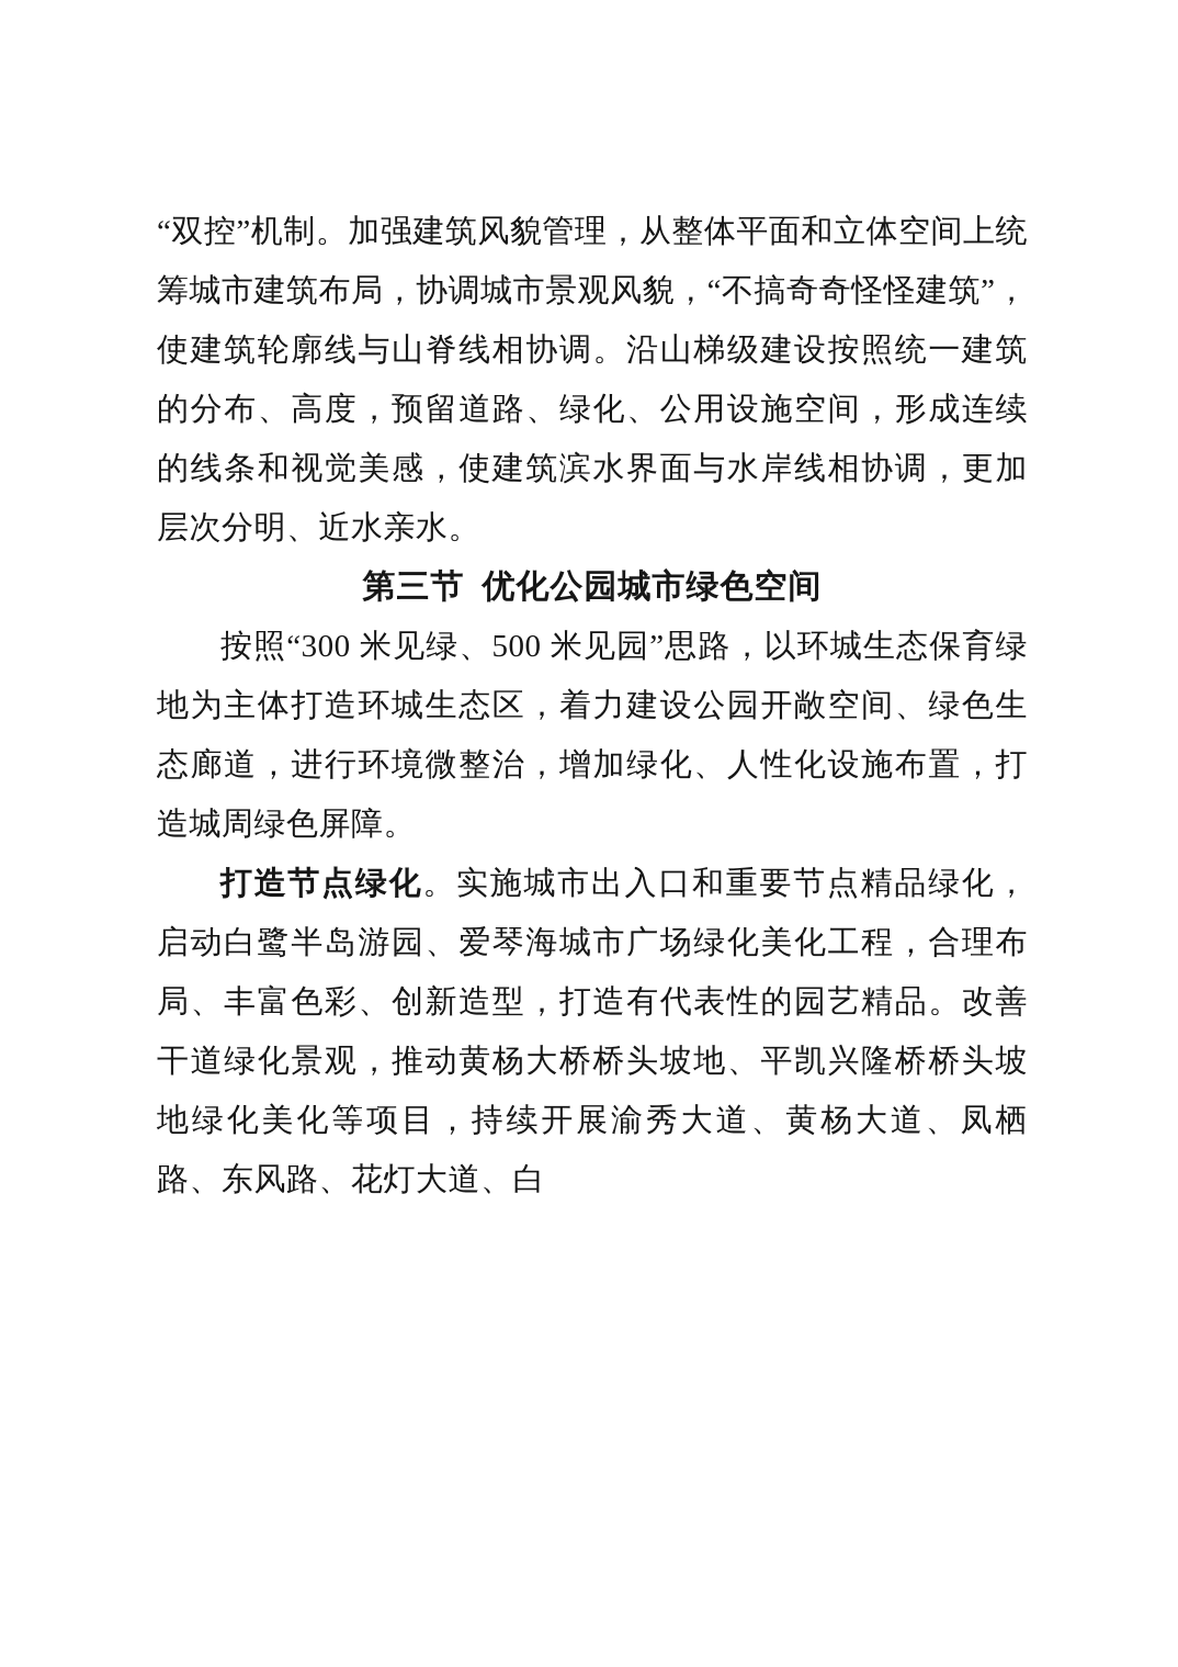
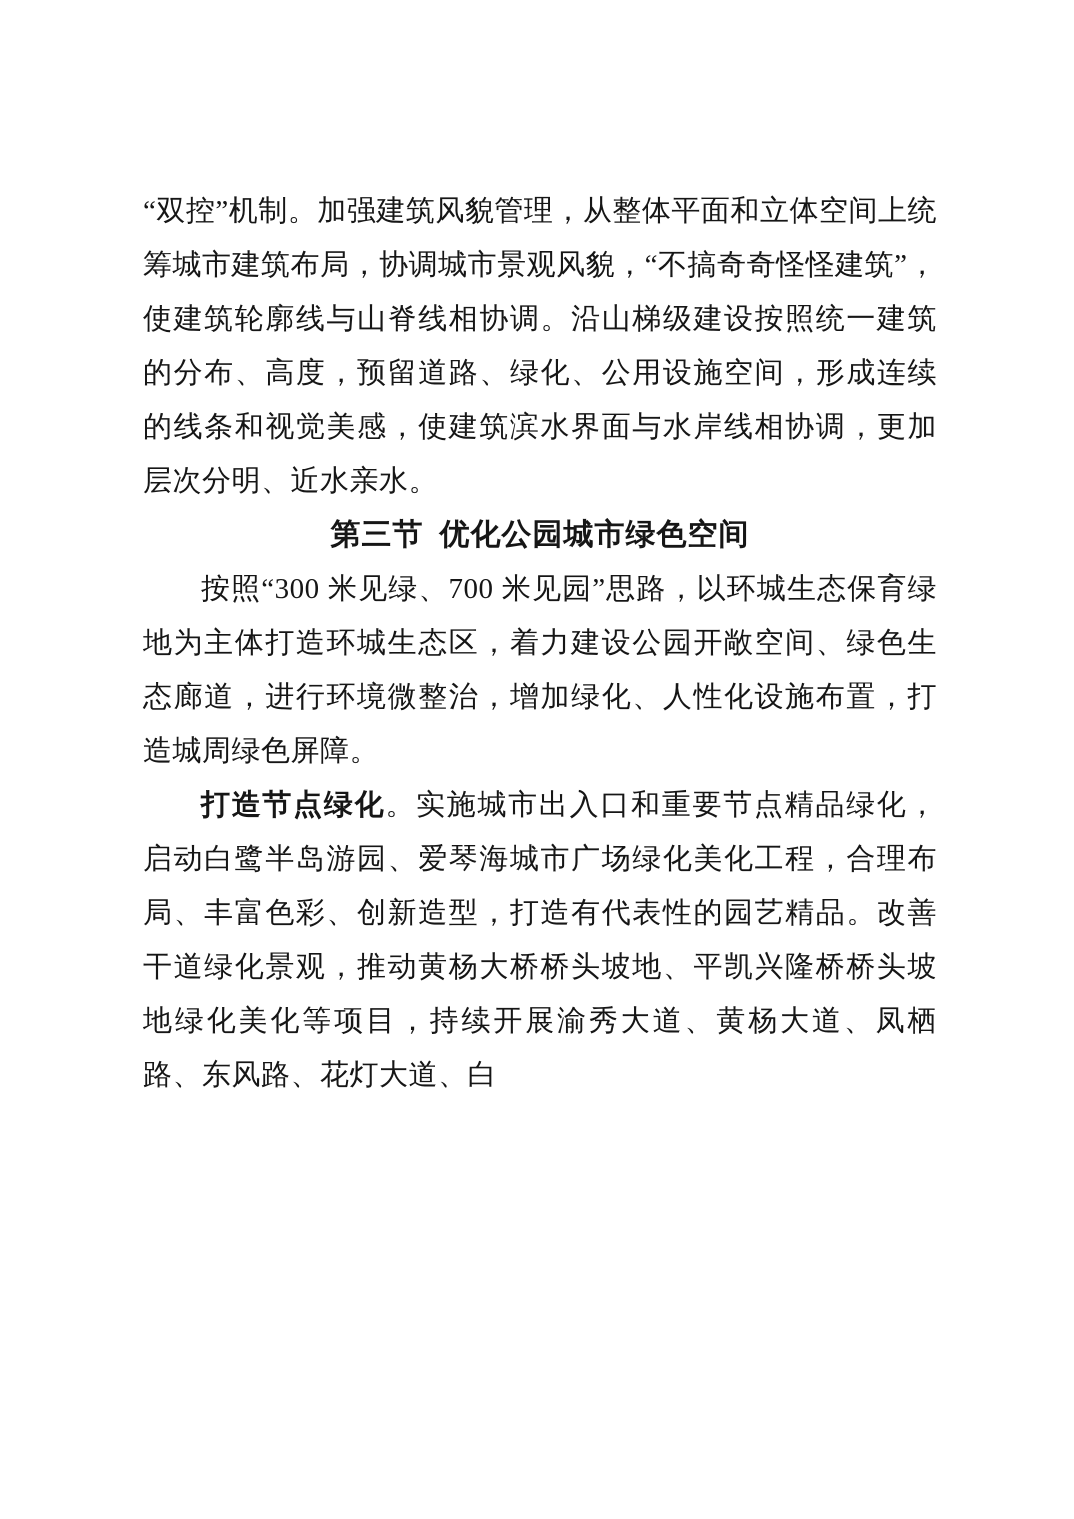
  “双控”机制。加强建筑风貌管理，从整体平面和立体空间上统筹城市建筑布局，协调城市景观风貌，“不搞奇奇怪怪建筑”，使建筑轮廓线与山脊线相协调。沿山梯级建设按照统一建筑的分布、高度，预留道路、绿化、公用设施空间，形成连续的线条和视觉美感，使建筑滨水界面与水岸线相协调，更加层次分明、近水亲水。
  第三节 优化公园城市绿色空间
- 按照“300 米见绿、500 米见园”思路，以环城生态保育绿地为主体打造环城生态区，着力建设公园开敞空间、绿色生态廊道，进行环境微整治，增加绿化、人性化设施布置，打造城周绿色屏障。
+ 按照“300 米见绿、700 米见园”思路，以环城生态保育绿地为主体打造环城生态区，着力建设公园开敞空间、绿色生态廊道，进行环境微整治，增加绿化、人性化设施布置，打造城周绿色屏障。
  打造节点绿化。实施城市出入口和重要节点精品绿化，启动白鹭半岛游园、爱琴海城市广场绿化美化工程，合理布局、丰富色彩、创新造型，打造有代表性的园艺精品。改善干道绿化景观，推动黄杨大桥桥头坡地、平凯兴隆桥桥头坡地绿化美化等项目，持续开展渝秀大道、黄杨大道、凤栖路、东风路、花灯大道、白
